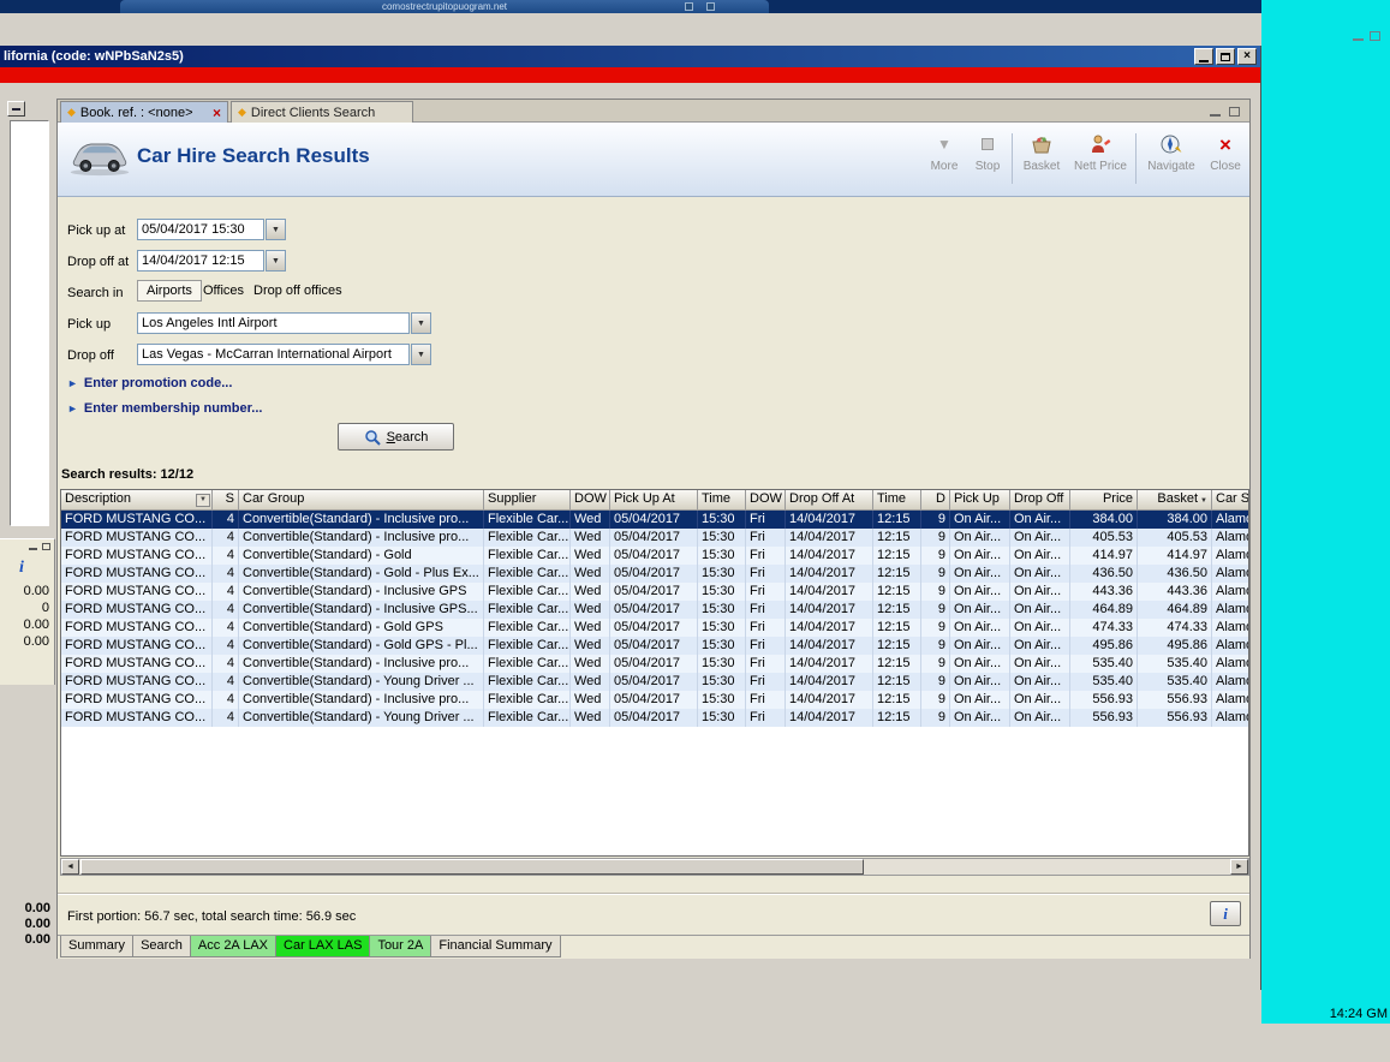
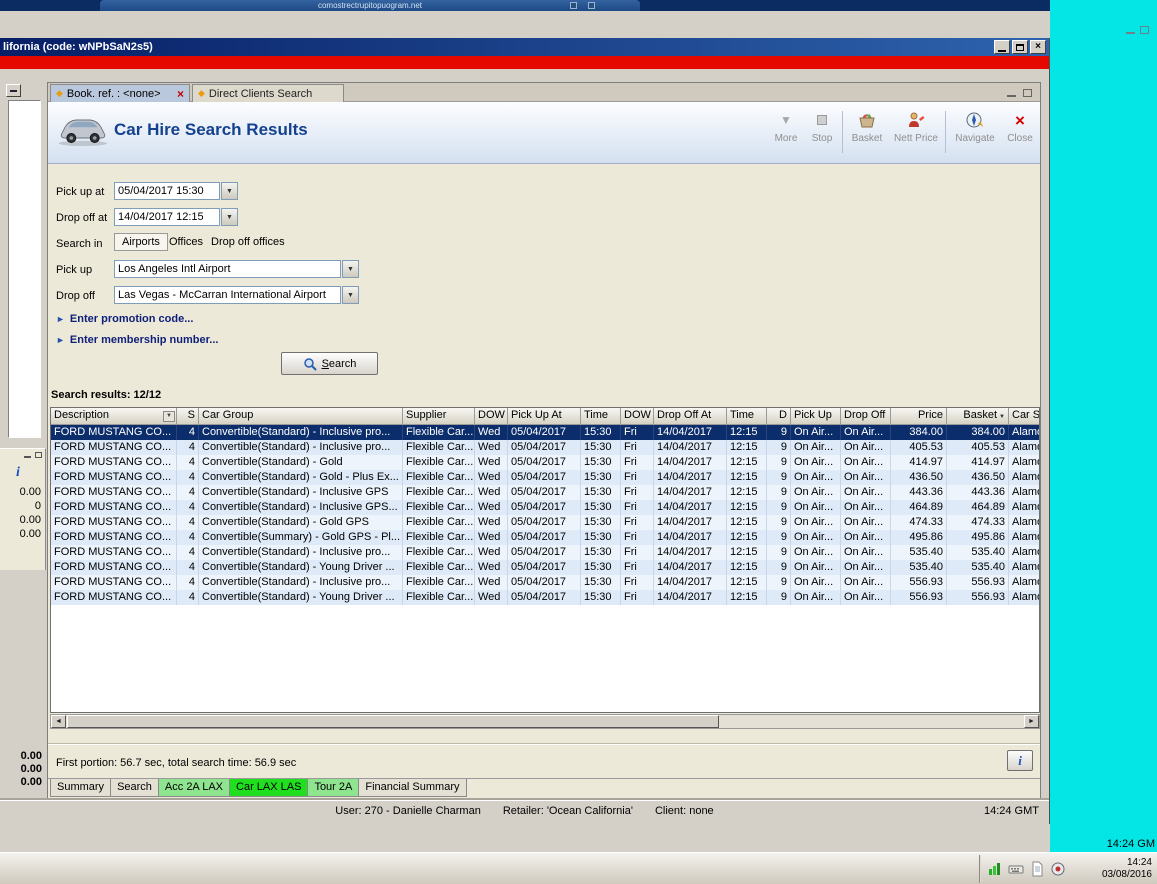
  comostrectrupitopuogram.net
  14:24 GM
  lifornia (code: wNPbSaN2s5)
  ×
  i
  0.00
  0
  0.00
  0.00
  0.00
  0.00
  0.00
  ◆
  Book. ref. : <none>
  ×
  ◆
  Direct Clients Search
  Car Hire Search Results
  ▼
  More
  Stop
  Basket
  Nett Price
  Navigate
  ×
  Close
  Pick up at
  05/04/2017 15:30
  Drop off at
  14/04/2017 12:15
  Search in
  Airports
  Offices
  Drop off offices
  Pick up
  Los Angeles Intl Airport
  Drop off
  Las Vegas - McCarran International Airport
  ►
  Enter promotion code...
  ►
  Enter membership number...
  Search
  Search results: 12/12
  Description
  S
  Car Group
  Supplier
  DOW
  Pick Up At
  Time
  DOW
  Drop Off At
  Time
  D
  Pick Up
  Drop Off
  Price
  Basket
  Car S
  FORD MUSTANG CO...
  4
  Convertible(Standard) - Inclusive pro...
  Flexible Car...
  Wed
  05/04/2017
  15:30
  Fri
  14/04/2017
  12:15
  9
  On Air...
  On Air...
  384.00
  384.00
  Alam
  FORD MUSTANG CO...
  4
  Convertible(Standard) - Inclusive pro...
  Flexible Car...
  Wed
  05/04/2017
  15:30
  Fri
  14/04/2017
  12:15
  9
  On Air...
  On Air...
  405.53
  405.53
  Alam
  FORD MUSTANG CO...
  4
  Convertible(Standard) - Gold
  Flexible Car...
  Wed
  05/04/2017
  15:30
  Fri
  14/04/2017
  12:15
  9
  On Air...
  On Air...
  414.97
  414.97
  Alam
  FORD MUSTANG CO...
  4
  Convertible(Standard) - Gold - Plus Ex...
  Flexible Car...
  Wed
  05/04/2017
  15:30
  Fri
  14/04/2017
  12:15
  9
  On Air...
  On Air...
  436.50
  436.50
  Alam
  FORD MUSTANG CO...
  4
  Convertible(Standard) - Inclusive GPS
  Flexible Car...
  Wed
  05/04/2017
  15:30
  Fri
  14/04/2017
  12:15
  9
  On Air...
  On Air...
  443.36
  443.36
  Alam
  FORD MUSTANG CO...
  4
  Convertible(Standard) - Inclusive GPS...
  Flexible Car...
  Wed
  05/04/2017
  15:30
  Fri
  14/04/2017
  12:15
  9
  On Air...
  On Air...
  464.89
  464.89
  Alam
  FORD MUSTANG CO...
  4
  Convertible(Standard) - Gold GPS
  Flexible Car...
  Wed
  05/04/2017
  15:30
  Fri
  14/04/2017
  12:15
  9
  On Air...
  On Air...
  474.33
  474.33
  Alam
  FORD MUSTANG CO...
  4
- Convertible(Standard) - Gold GPS - Pl...
+ Convertible(Summary) - Gold GPS - Pl...
  Flexible Car...
  Wed
  05/04/2017
  15:30
  Fri
  14/04/2017
  12:15
  9
  On Air...
  On Air...
  495.86
  495.86
  Alam
  FORD MUSTANG CO...
  4
  Convertible(Standard) - Inclusive pro...
  Flexible Car...
  Wed
  05/04/2017
  15:30
  Fri
  14/04/2017
  12:15
  9
  On Air...
  On Air...
  535.40
  535.40
  Alam
  FORD MUSTANG CO...
  4
  Convertible(Standard) - Young Driver ...
  Flexible Car...
  Wed
  05/04/2017
  15:30
  Fri
  14/04/2017
  12:15
  9
  On Air...
  On Air...
  535.40
  535.40
  Alam
  FORD MUSTANG CO...
  4
  Convertible(Standard) - Inclusive pro...
  Flexible Car...
  Wed
  05/04/2017
  15:30
  Fri
  14/04/2017
  12:15
  9
  On Air...
  On Air...
  556.93
  556.93
  Alam
  FORD MUSTANG CO...
  4
  Convertible(Standard) - Young Driver ...
  Flexible Car...
  Wed
  05/04/2017
  15:30
  Fri
  14/04/2017
  12:15
  9
  On Air...
  On Air...
  556.93
  556.93
  Alam
  First portion: 56.7 sec, total search time: 56.9 sec
  i
  Summary
  Search
  Acc 2A LAX
  Car LAX LAS
  Tour 2A
  Financial Summary
+ User: 270 - Danielle Charman
+ Retailer: 'Ocean California'
+ Client: none
+ 14:24 GMT
+ 14:24
+ 03/08/2016
